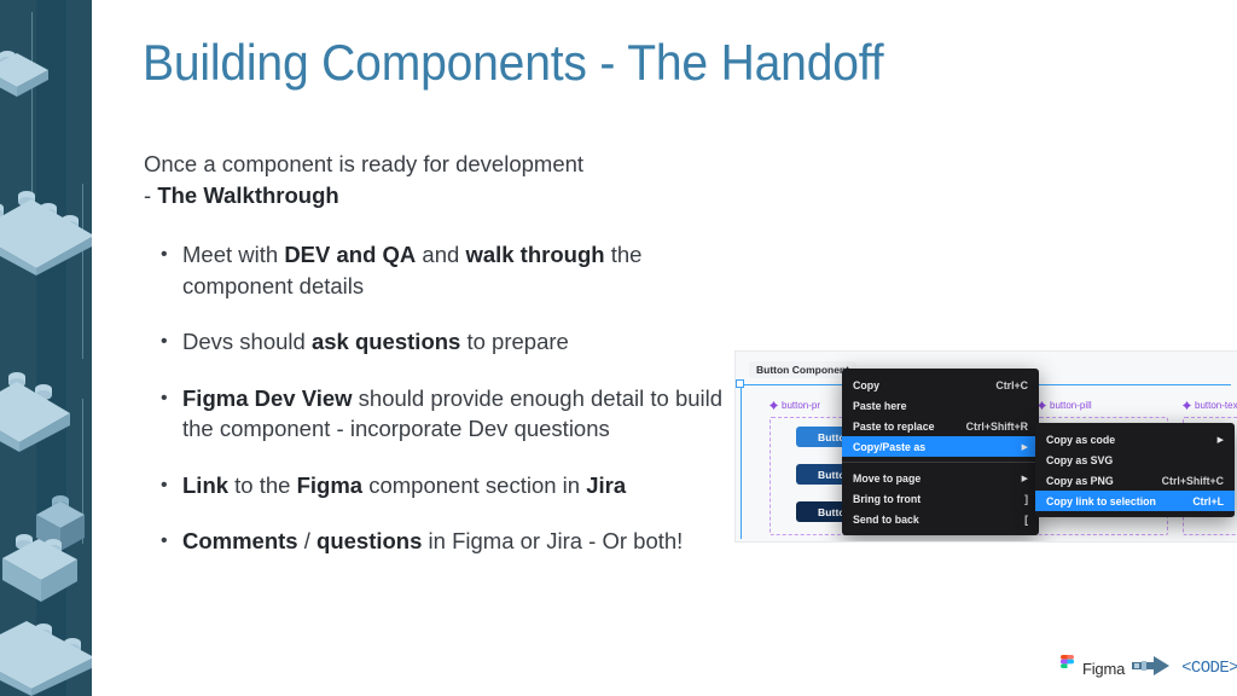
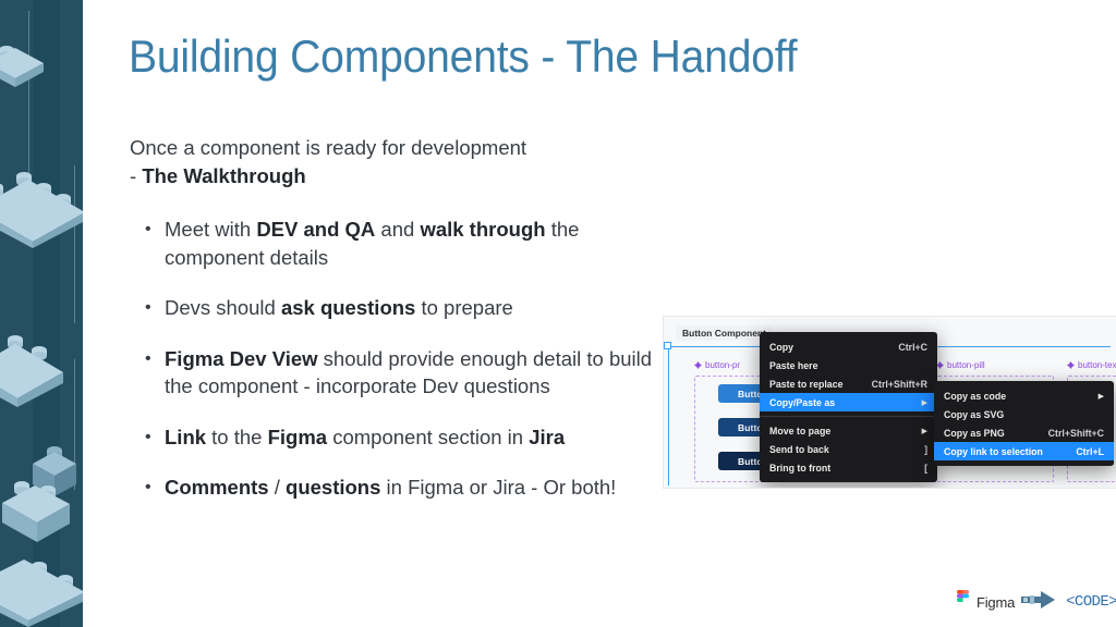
  Building Components - The Handoff
  Once a component is ready for development
  - The Walkthrough
  •
  Meet with DEV and QA and walk through the component details
  •
  Devs should ask questions to prepare
  •
  Figma Dev View should provide enough detail to build the component - incorporate Dev questions
  •
  Link to the Figma component section in Jira
  •
  Comments / questions in Figma or Jira - Or both!
  Button Compone
  button-pr
  button-pill
  button-tex
  Copy
  Ctrl+C
  Paste here
  Paste to replace
  Ctrl+Shift+R
  Copy/Paste as
  Move to page
- Bring to front
+ Send to back
  ]
- Send to back
+ Bring to front
  [
  Copy as code
  Copy as SVG
  Copy as PNG
  Ctrl+Shift+C
  Copy link to selection
  Ctrl+L
  Figma
  <CODE>
